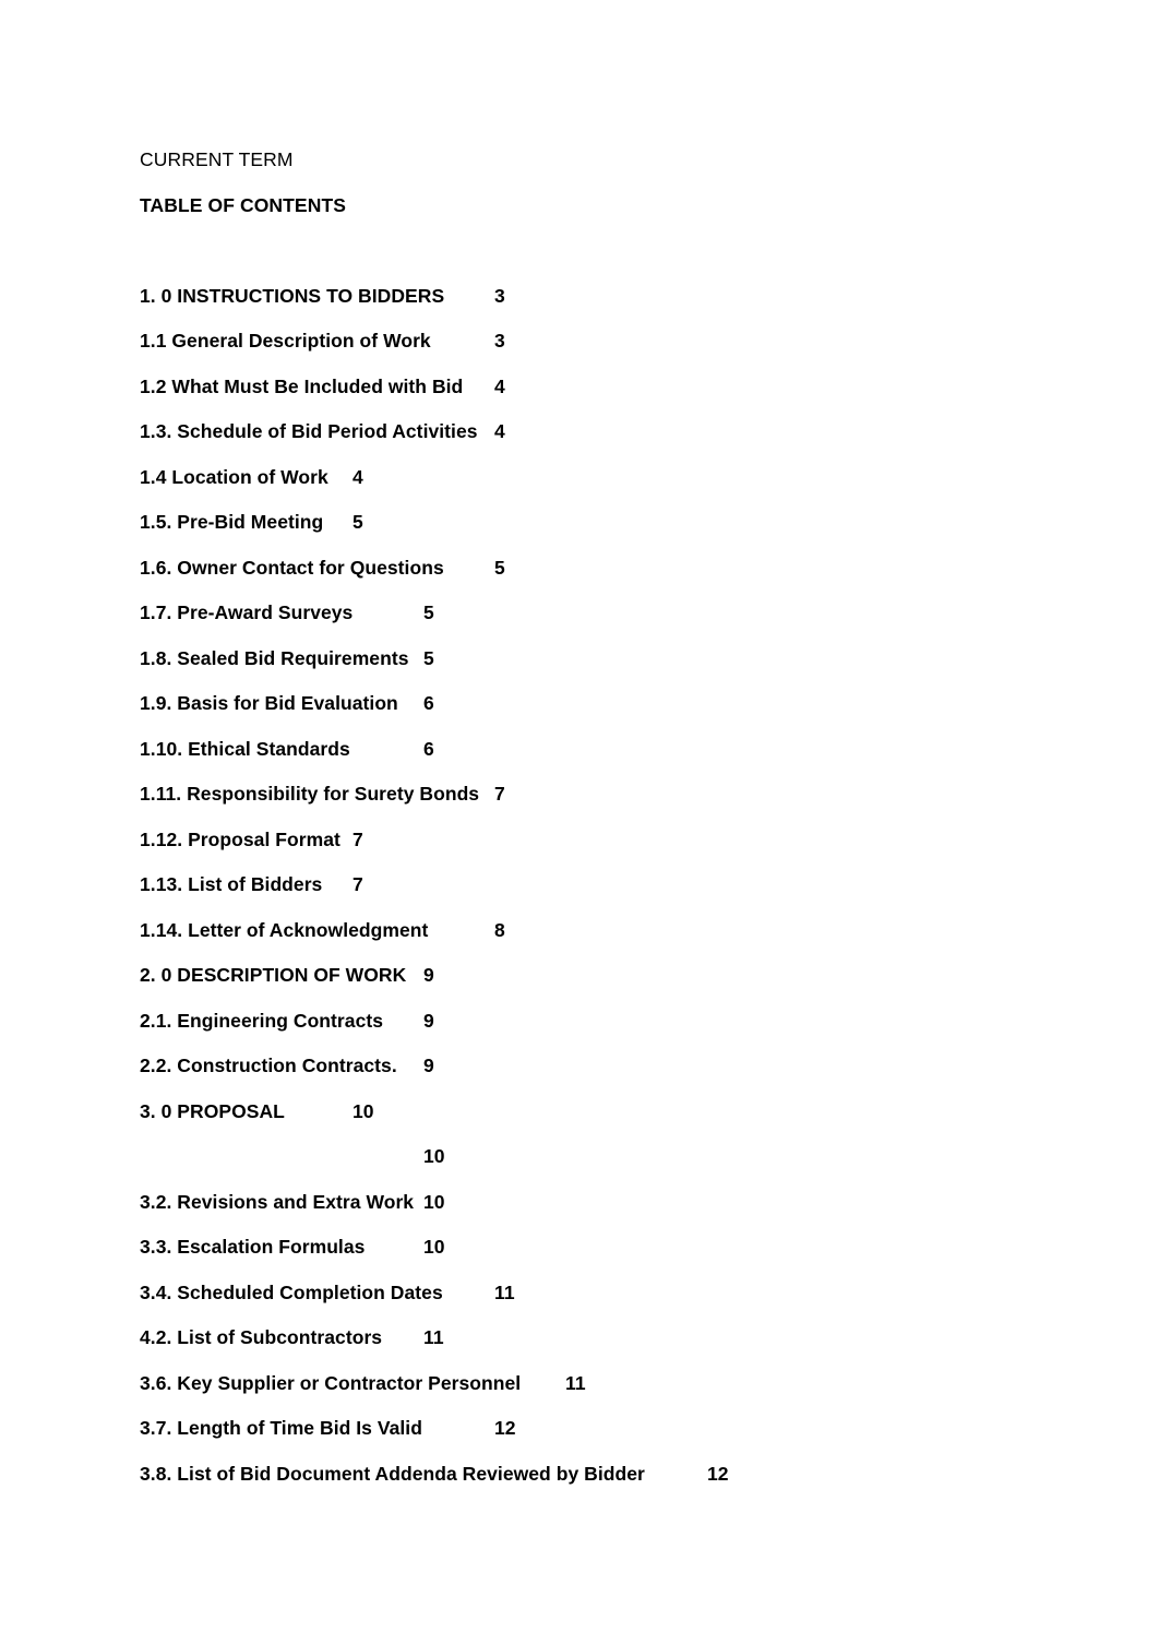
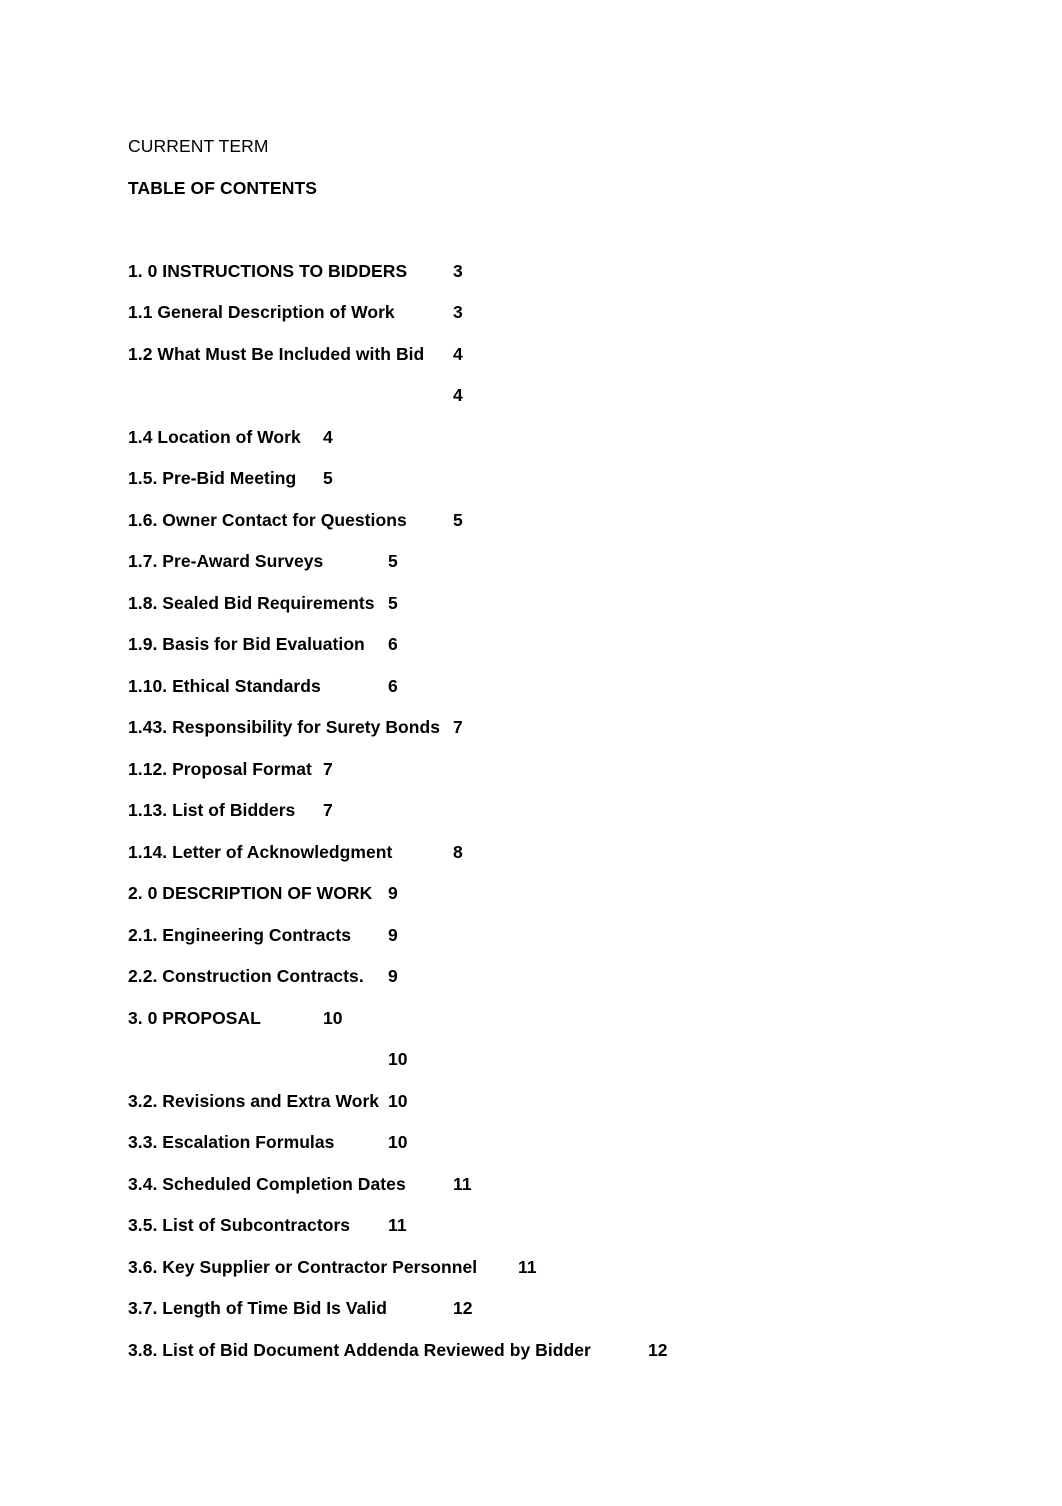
  CURRENT TERM
  TABLE OF CONTENTS
  1. 0 INSTRUCTIONS TO BIDDERS
  3
  1.1 General Description of Work
  3
  1.2 What Must Be Included with Bid
  4
- 1.3. Schedule of Bid Period Activities
  4
  1.4 Location of Work
  4
  1.5. Pre-Bid Meeting
  5
  1.6. Owner Contact for Questions
  5
  1.7. Pre-Award Surveys
  5
  1.8. Sealed Bid Requirements
  5
  1.9. Basis for Bid Evaluation
  6
  1.10. Ethical Standards
  6
- 1.11. Responsibility for Surety Bonds
+ 1.43. Responsibility for Surety Bonds
  7
  1.12. Proposal Format
  7
  1.13. List of Bidders
  7
  1.14. Letter of Acknowledgment
  8
  2. 0 DESCRIPTION OF WORK
  9
  2.1. Engineering Contracts
  9
  2.2. Construction Contracts.
  9
  3. 0 PROPOSAL
  10
  10
  3.2. Revisions and Extra Work
  10
  3.3. Escalation Formulas
  10
  3.4. Scheduled Completion Dates
  11
- 4.2. List of Subcontractors
+ 3.5. List of Subcontractors
  11
  3.6. Key Supplier or Contractor Personnel
  11
  3.7. Length of Time Bid Is Valid
  12
  3.8. List of Bid Document Addenda Reviewed by Bidder
  12
